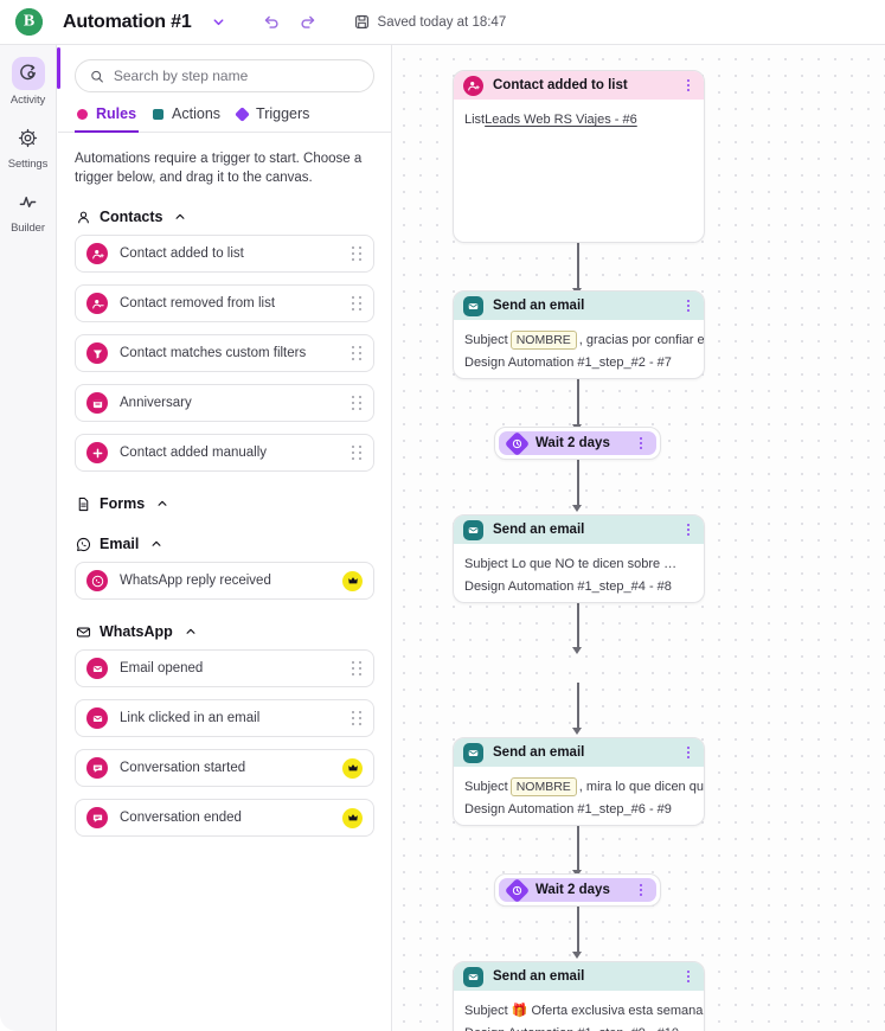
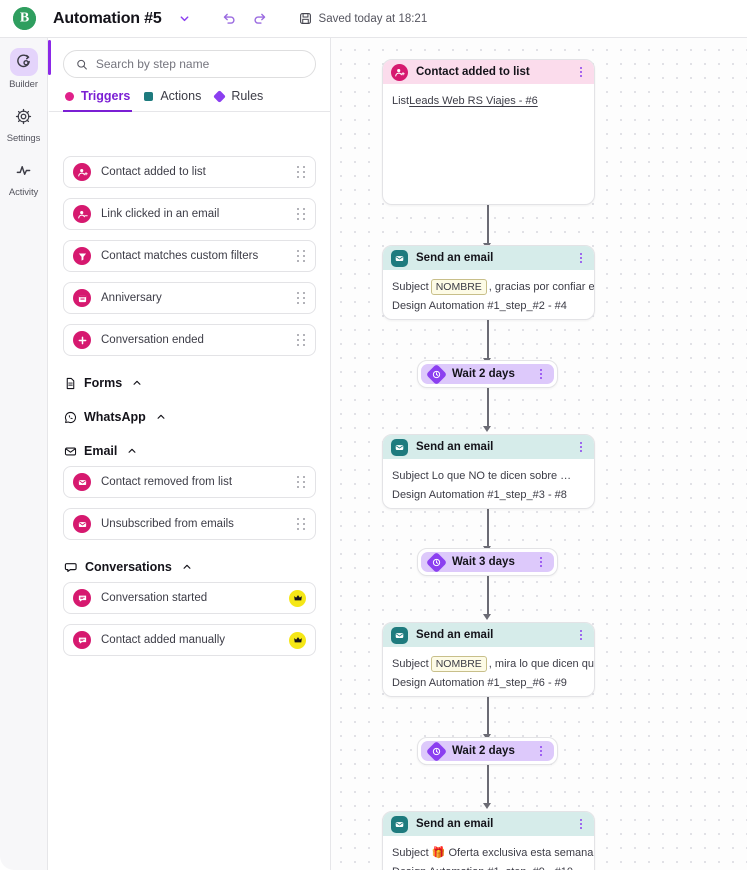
  B
- Automation #1
+ Automation #5
- Saved today at 18:47
+ Saved today at 18:21
- Activity
+ Builder
  Settings
- Builder
+ Activity
  Search by step name
- Rules
+ Triggers
  Actions
- Triggers
+ Rules
- Automations require a trigger to start. Choose a trigger below, and drag it to the canvas.
- Contacts
  Contact added to list
- Contact removed from list
+ Link clicked in an email
  Contact matches custom filters
  Anniversary
- Contact added manually
+ Conversation ended
  Forms
- Email
+ WhatsApp
- WhatsApp reply received
- WhatsApp
+ Email
- Email opened
- Link clicked in an email
+ Contact removed from list
+ Unsubscribed from emails
+ Conversations
  Conversation started
- Conversation ended
+ Contact added manually
  Contact added to list
  List
  Leads Web RS Viajes - #6
  Send an email
  Subject
  NOMBRE
  , gracias por confiar e
- Design Automation #1_step_#2 - #7
+ Design Automation #1_step_#2 - #4
  Wait 2 days
  Send an email
  Subject Lo que NO te dicen sobre …
- Design Automation #1_step_#4 - #8
+ Design Automation #1_step_#3 - #8
+ Wait 3 days
  Send an email
  Subject
  NOMBRE
  , mira lo que dicen qu
  Design Automation #1_step_#6 - #9
  Wait 2 days
  Send an email
  Subject 🎁 Oferta exclusiva esta semana
